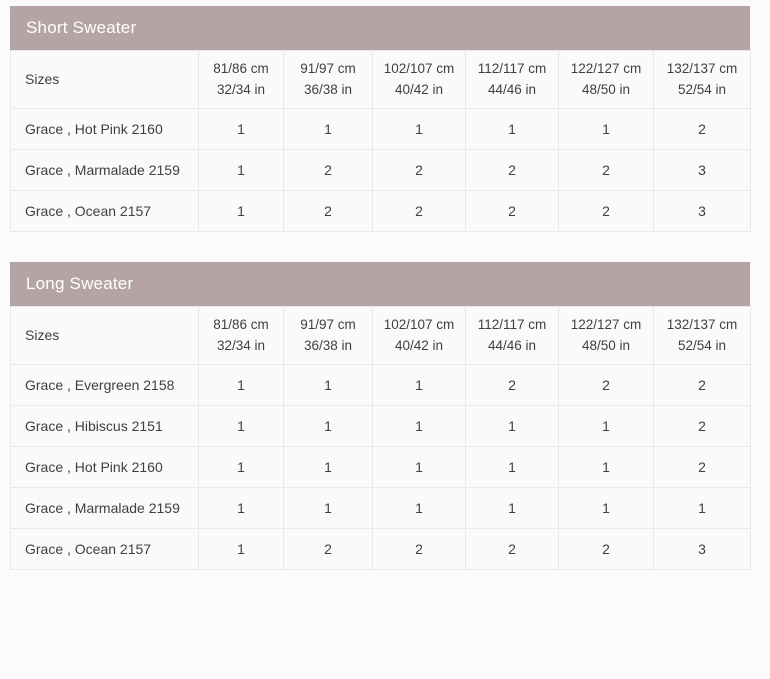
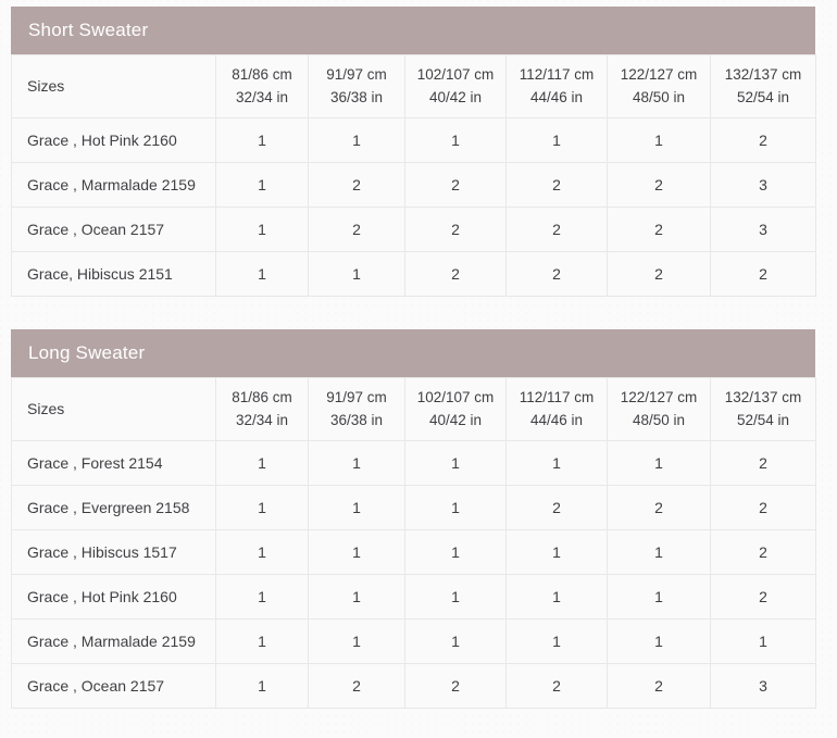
  Short Sweater
  Sizes	81/86 cm32/34 in	91/97 cm36/38 in	102/107 cm40/42 in	112/117 cm44/46 in	122/127 cm48/50 in	132/137 cm52/54 in
  Grace , Hot Pink 2160	1	1	1	1	1	2
  Grace , Marmalade 2159	1	2	2	2	2	3
  Grace , Ocean 2157	1	2	2	2	2	3
+ Grace, Hibiscus 2151	1	1	2	2	2	2
  Long Sweater
  Sizes	81/86 cm32/34 in	91/97 cm36/38 in	102/107 cm40/42 in	112/117 cm44/46 in	122/127 cm48/50 in	132/137 cm52/54 in
+ Grace , Forest 2154	1	1	1	1	1	2
  Grace , Evergreen 2158	1	1	1	2	2	2
- Grace , Hibiscus 2151	1	1	1	1	1	2
+ Grace , Hibiscus 1517	1	1	1	1	1	2
  Grace , Hot Pink 2160	1	1	1	1	1	2
  Grace , Marmalade 2159	1	1	1	1	1	1
  Grace , Ocean 2157	1	2	2	2	2	3
